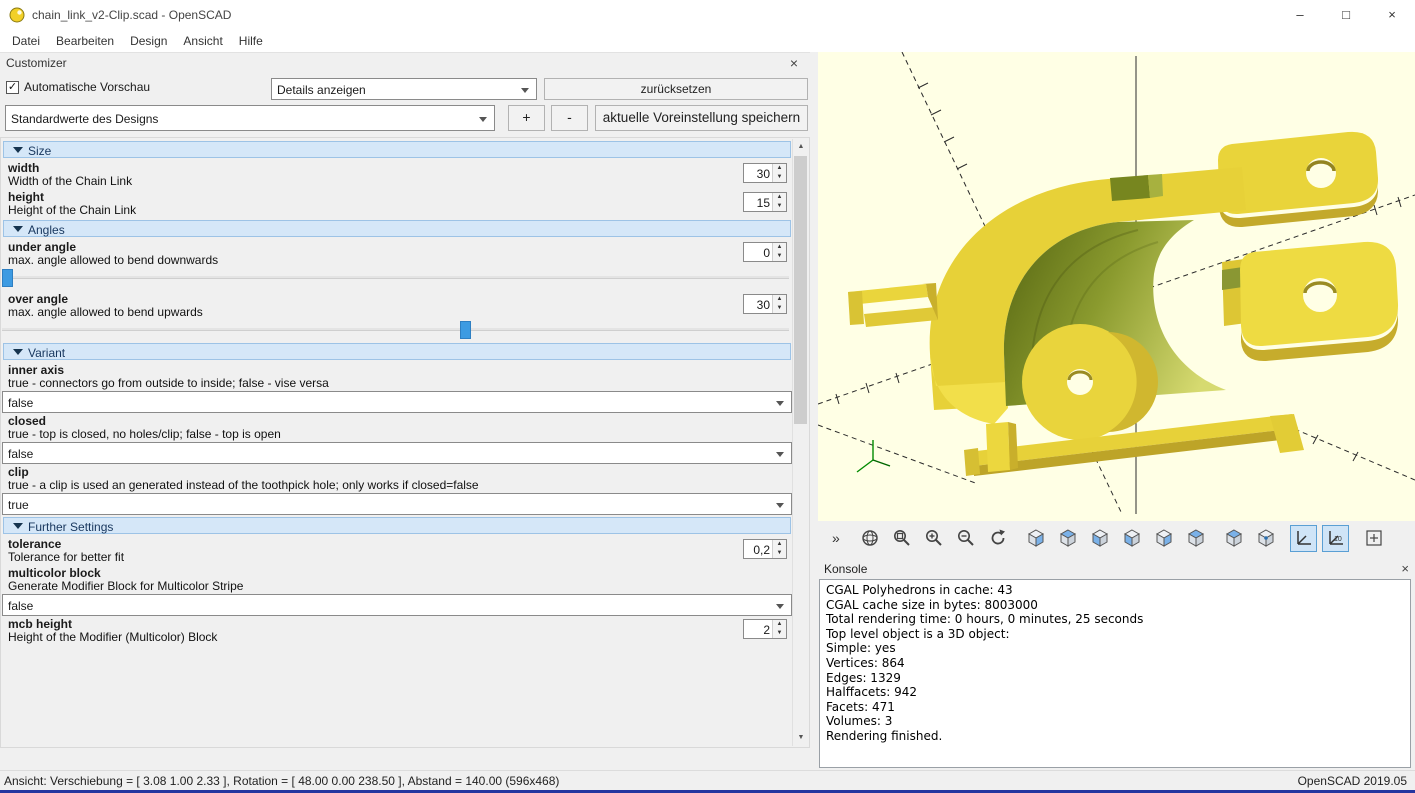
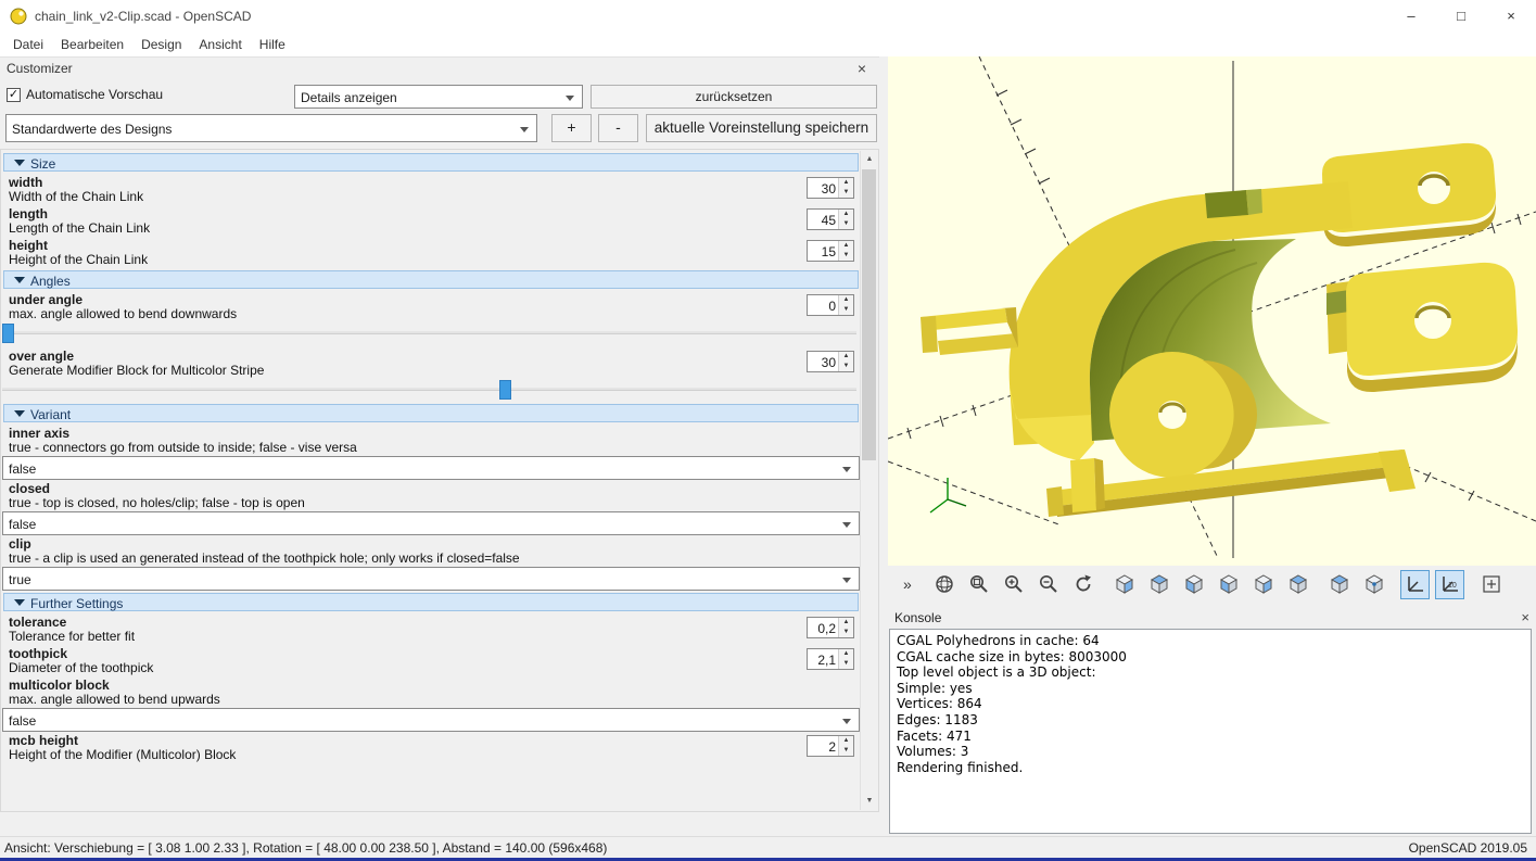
  chain_link_v2-Clip.scad - OpenSCAD
  –
  □
  ×
  Datei
  Bearbeiten
  Design
  Ansicht
  Hilfe
  Customizer
  ×
  ✓
  Automatische Vorschau
  Details anzeigen
  zurücksetzen
  Standardwerte des Designs
  +
  -
  aktuelle Voreinstellung speichern
  Size
  width
  Width of the Chain Link
  30
+ length
+ Length of the Chain Link
+ 45
  height
  Height of the Chain Link
  15
  Angles
  under angle
  max. angle allowed to bend downwards
  0
  over angle
- max. angle allowed to bend upwards
+ Generate Modifier Block for Multicolor Stripe
  30
  Variant
  inner axis
  true - connectors go from outside to inside; false - vise versa
  false
  closed
  true - top is closed, no holes/clip; false - top is open
  false
  clip
  true - a clip is used an generated instead of the toothpick hole; only works if closed=false
  true
  Further Settings
  tolerance
  Tolerance for better fit
  0,2
+ toothpick
+ Diameter of the toothpick
+ 2,1
  multicolor block
- Generate Modifier Block for Multicolor Stripe
+ max. angle allowed to bend upwards
  false
  mcb height
  Height of the Modifier (Multicolor) Block
  2
  »
  Konsole
  ×
- CGAL Polyhedrons in cache: 43
+ CGAL Polyhedrons in cache: 64
  CGAL cache size in bytes: 8003000
- Total rendering time: 0 hours, 0 minutes, 25 seconds
  Top level object is a 3D object:
  Simple: yes
  Vertices: 864
- Edges: 1329
+ Edges: 1183
- Halffacets: 942
  Facets: 471
  Volumes: 3
  Rendering finished.
  Ansicht: Verschiebung = [ 3.08 1.00 2.33 ], Rotation = [ 48.00 0.00 238.50 ], Abstand = 140.00 (596x468)
  OpenSCAD 2019.05
